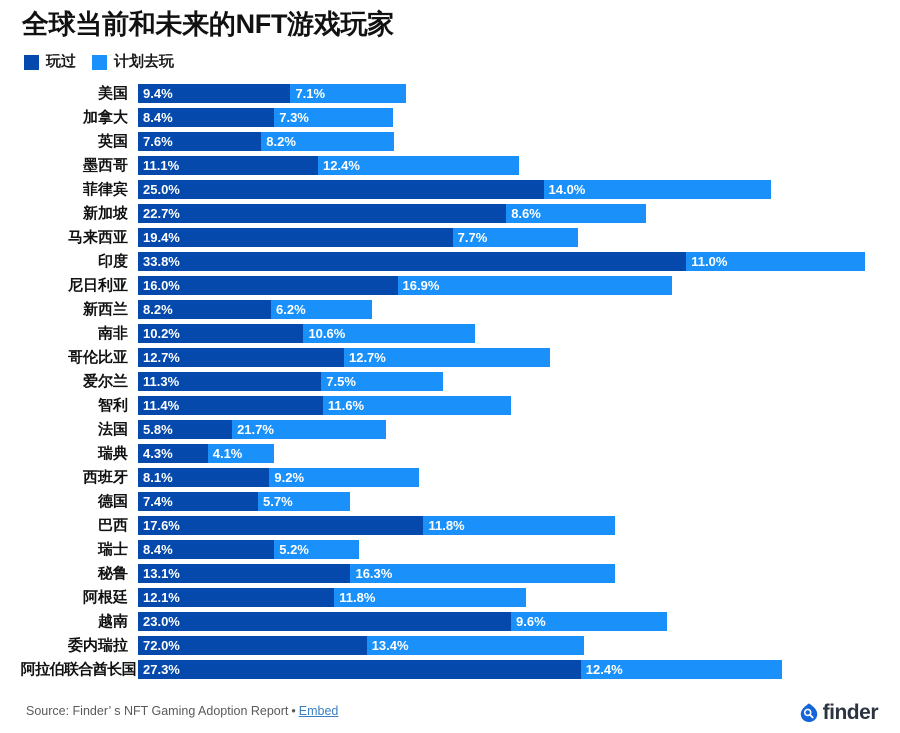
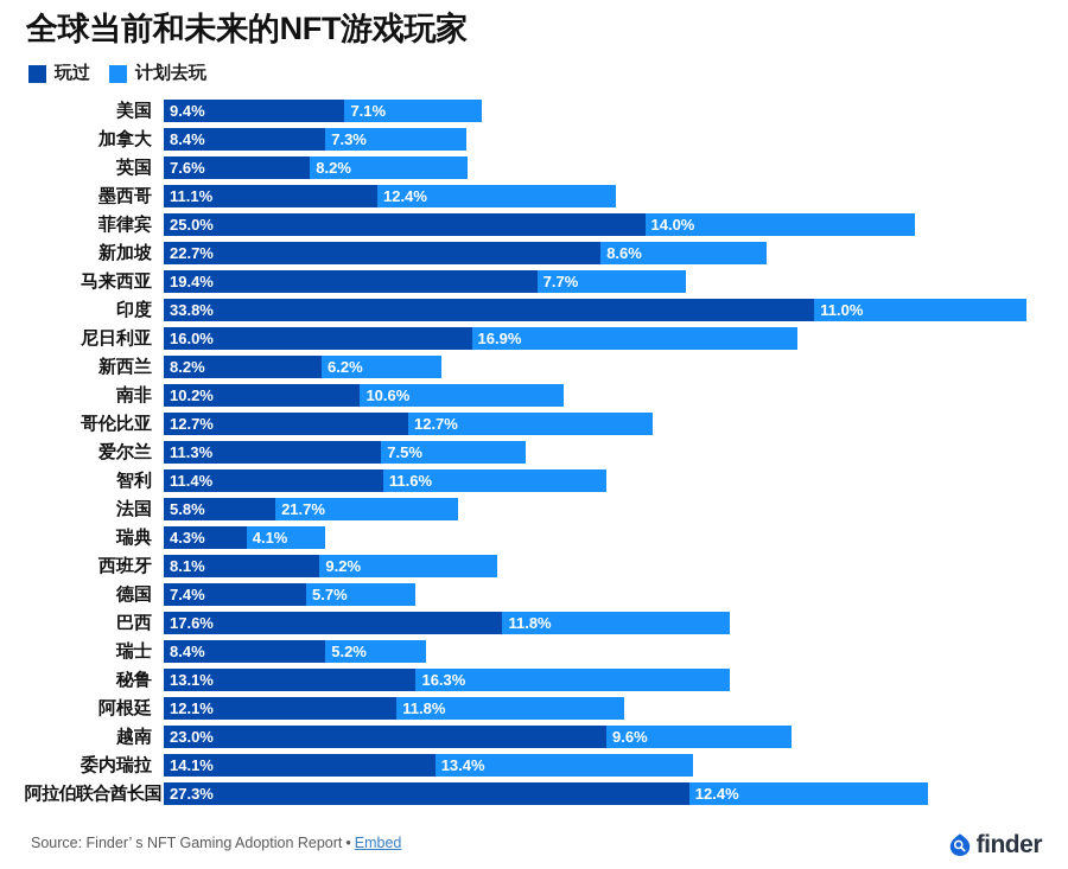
  全球当前和未来的NFT游戏玩家
  玩过
  计划去玩
  美国
  9.4%
  7.1%
  加拿大
  8.4%
  7.3%
  英国
  7.6%
  8.2%
  墨西哥
  11.1%
  12.4%
  菲律宾
  25.0%
  14.0%
  新加坡
  22.7%
  8.6%
  马来西亚
  19.4%
  7.7%
  印度
  33.8%
  11.0%
  尼日利亚
  16.0%
  16.9%
  新西兰
  8.2%
  6.2%
  南非
  10.2%
  10.6%
  哥伦比亚
  12.7%
  12.7%
  爱尔兰
  11.3%
  7.5%
  智利
  11.4%
  11.6%
  法国
  5.8%
  21.7%
  瑞典
  4.3%
  4.1%
  西班牙
  8.1%
  9.2%
  德国
  7.4%
  5.7%
  巴西
  17.6%
  11.8%
  瑞士
  8.4%
  5.2%
  秘鲁
  13.1%
  16.3%
  阿根廷
  12.1%
  11.8%
  越南
  23.0%
  9.6%
  委内瑞拉
- 72.0%
+ 14.1%
  13.4%
  阿拉伯联合酋长国
  27.3%
  12.4%
  Source: Finder’ s NFT Gaming Adoption Report • Embed
  finder
